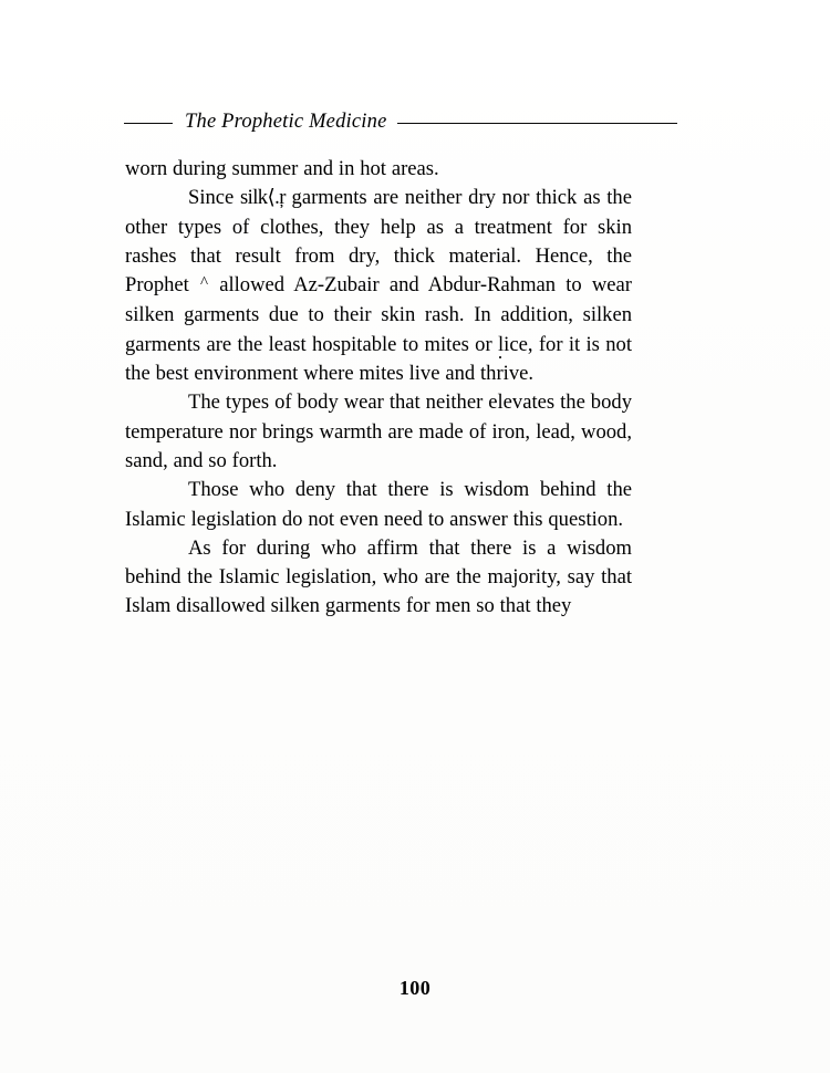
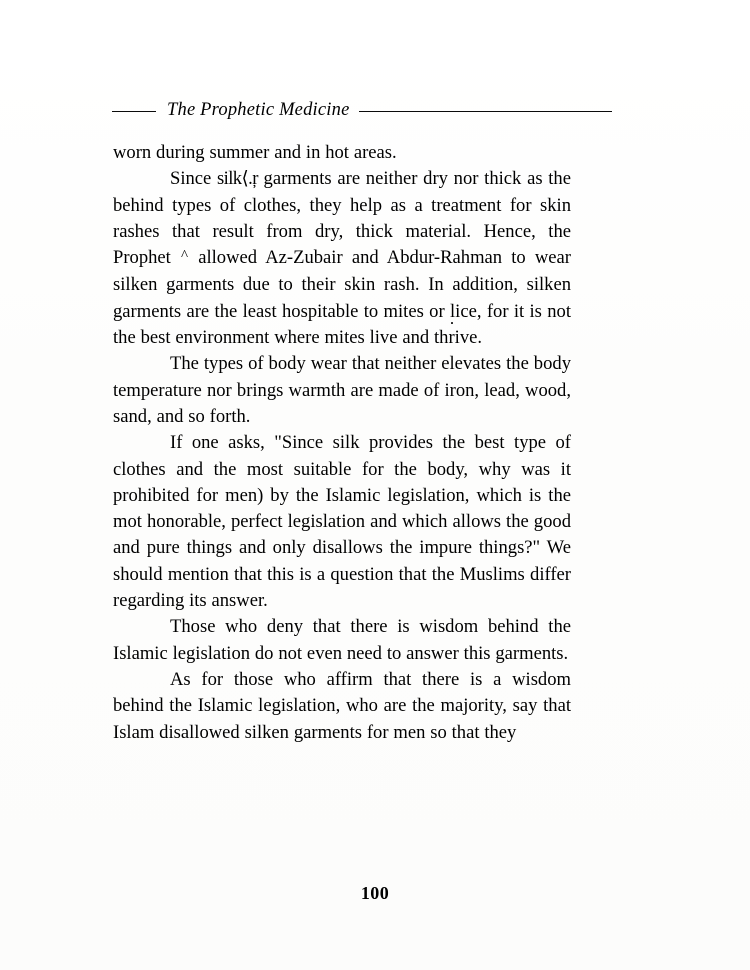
  The Prophetic Medicine
  worn during summer and in hot areas.
- Since silk⟨.ŗ garments are neither dry nor thick as the other types of clothes, they help as a treatment for skin rashes that result from dry, thick material. Hence, the Prophet ^ allowed Az-Zubair and Abdur-Rahman to wear silken garments due to their skin rash. In addition, silken garments are the least hospitable to mites or lice, for it is not the best environment where mites live and thrive.
+ Since silk⟨.ŗ garments are neither dry nor thick as the behind types of clothes, they help as a treatment for skin rashes that result from dry, thick material. Hence, the Prophet ^ allowed Az-Zubair and Abdur-Rahman to wear silken garments due to their skin rash. In addition, silken garments are the least hospitable to mites or lice, for it is not the best environment where mites live and thrive.
  The types of body wear that neither elevates the body temperature nor brings warmth are made of iron, lead, wood, sand, and so forth.
+ If one asks, "Since silk provides the best type of clothes and the most suitable for the body, why was it prohibited for men) by the Islamic legislation, which is the mot honorable, perfect legislation and which allows the good and pure things and only disallows the impure things?" We should mention that this is a question that the Muslims differ regarding its answer.
- Those who deny that there is wisdom behind the Islamic legislation do not even need to answer this question.
+ Those who deny that there is wisdom behind the Islamic legislation do not even need to answer this garments.
- As for during who affirm that there is a wisdom behind the Islamic legislation, who are the majority, say that Islam disallowed silken garments for men so that they
+ As for those who affirm that there is a wisdom behind the Islamic legislation, who are the majority, say that Islam disallowed silken garments for men so that they
  100
